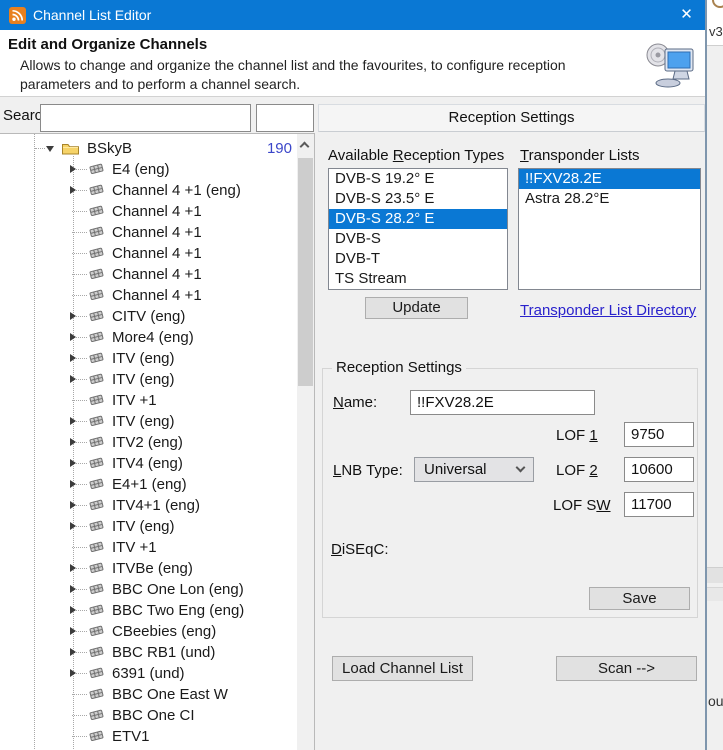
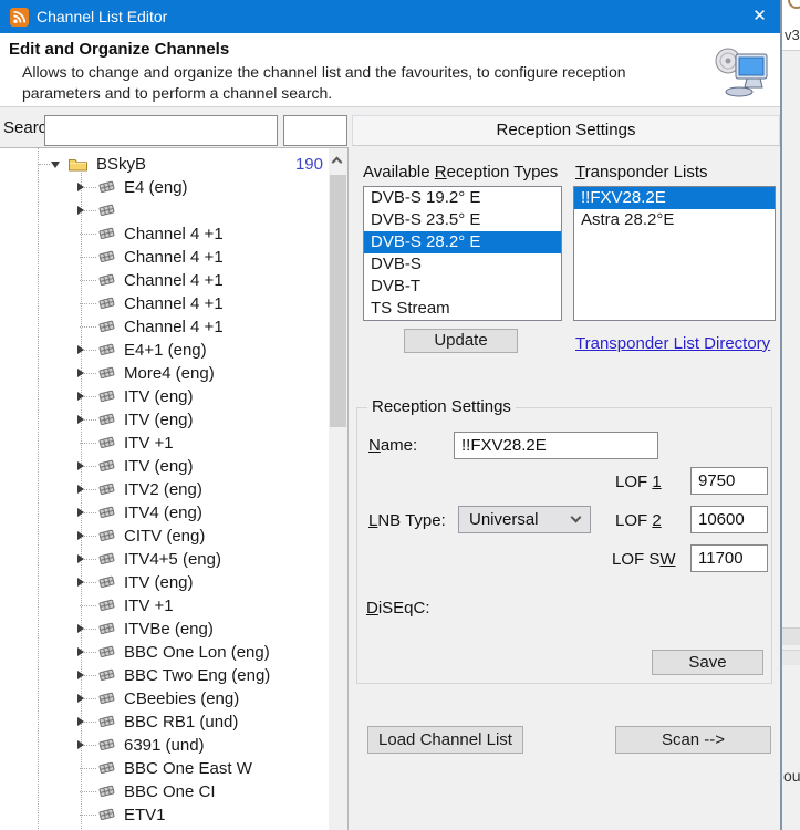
  Channel List Editor
  ✕
  Edit and Organize Channels
  Allows to change and organize the channel list and the favourites, to configure reception
  parameters and to perform a channel search.
  Searc
  BSkyB
  190
  E4 (eng)
- Channel 4 +1 (eng)
  Channel 4 +1
  Channel 4 +1
  Channel 4 +1
  Channel 4 +1
  Channel 4 +1
- CITV (eng)
+ E4+1 (eng)
  More4 (eng)
  ITV (eng)
  ITV (eng)
  ITV +1
  ITV (eng)
  ITV2 (eng)
  ITV4 (eng)
- E4+1 (eng)
+ CITV (eng)
- ITV4+1 (eng)
+ ITV4+5 (eng)
  ITV (eng)
  ITV +1
  ITVBe (eng)
  BBC One Lon (eng)
  BBC Two Eng (eng)
  CBeebies (eng)
  BBC RB1 (und)
  6391 (und)
  BBC One East W
  BBC One CI
  ETV1
  Reception Settings
  Available Reception Types
  Transponder Lists
  DVB-S 19.2° E
  DVB-S 23.5° E
  DVB-S 28.2° E
  DVB-S
  DVB-T
  TS Stream
  !!FXV28.2E
  Astra 28.2°E
  Update
  Transponder List Directory
  Reception Settings
  Name:
  !!FXV28.2E
  LOF 1
  9750
  LNB Type:
  Universal
  LOF 2
  10600
  LOF SW
  11700
  DiSEqC:
  Save
  Load Channel List
  Scan -->
  v3
  ou
